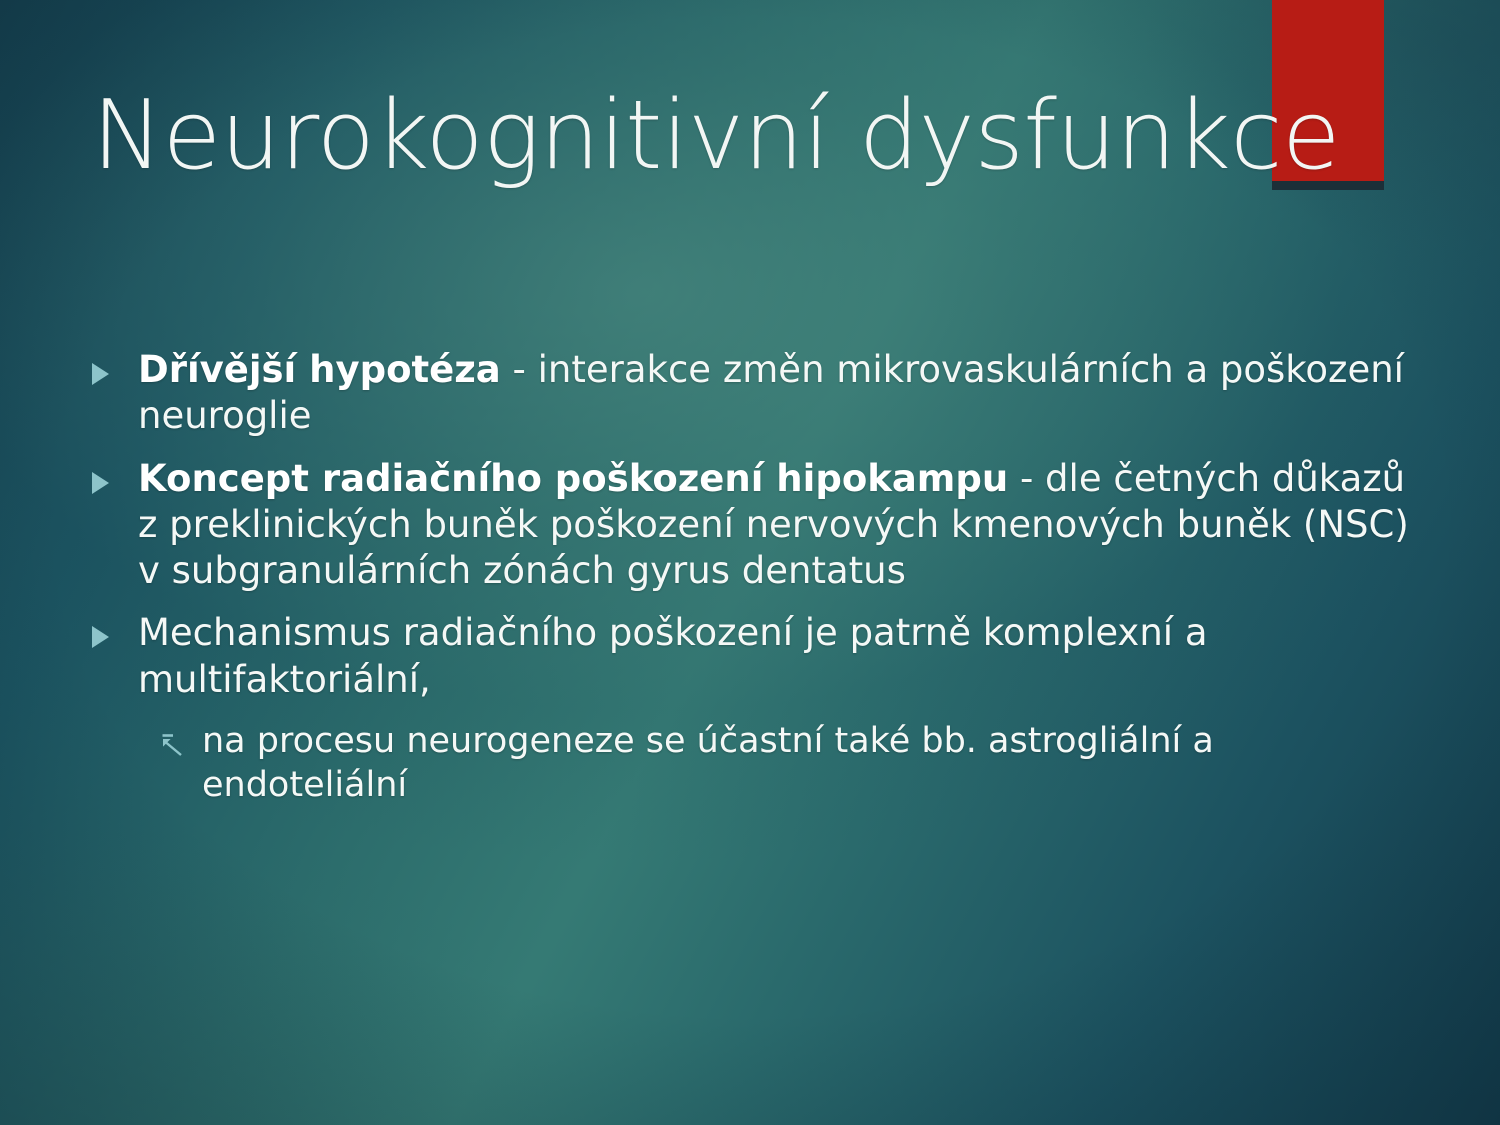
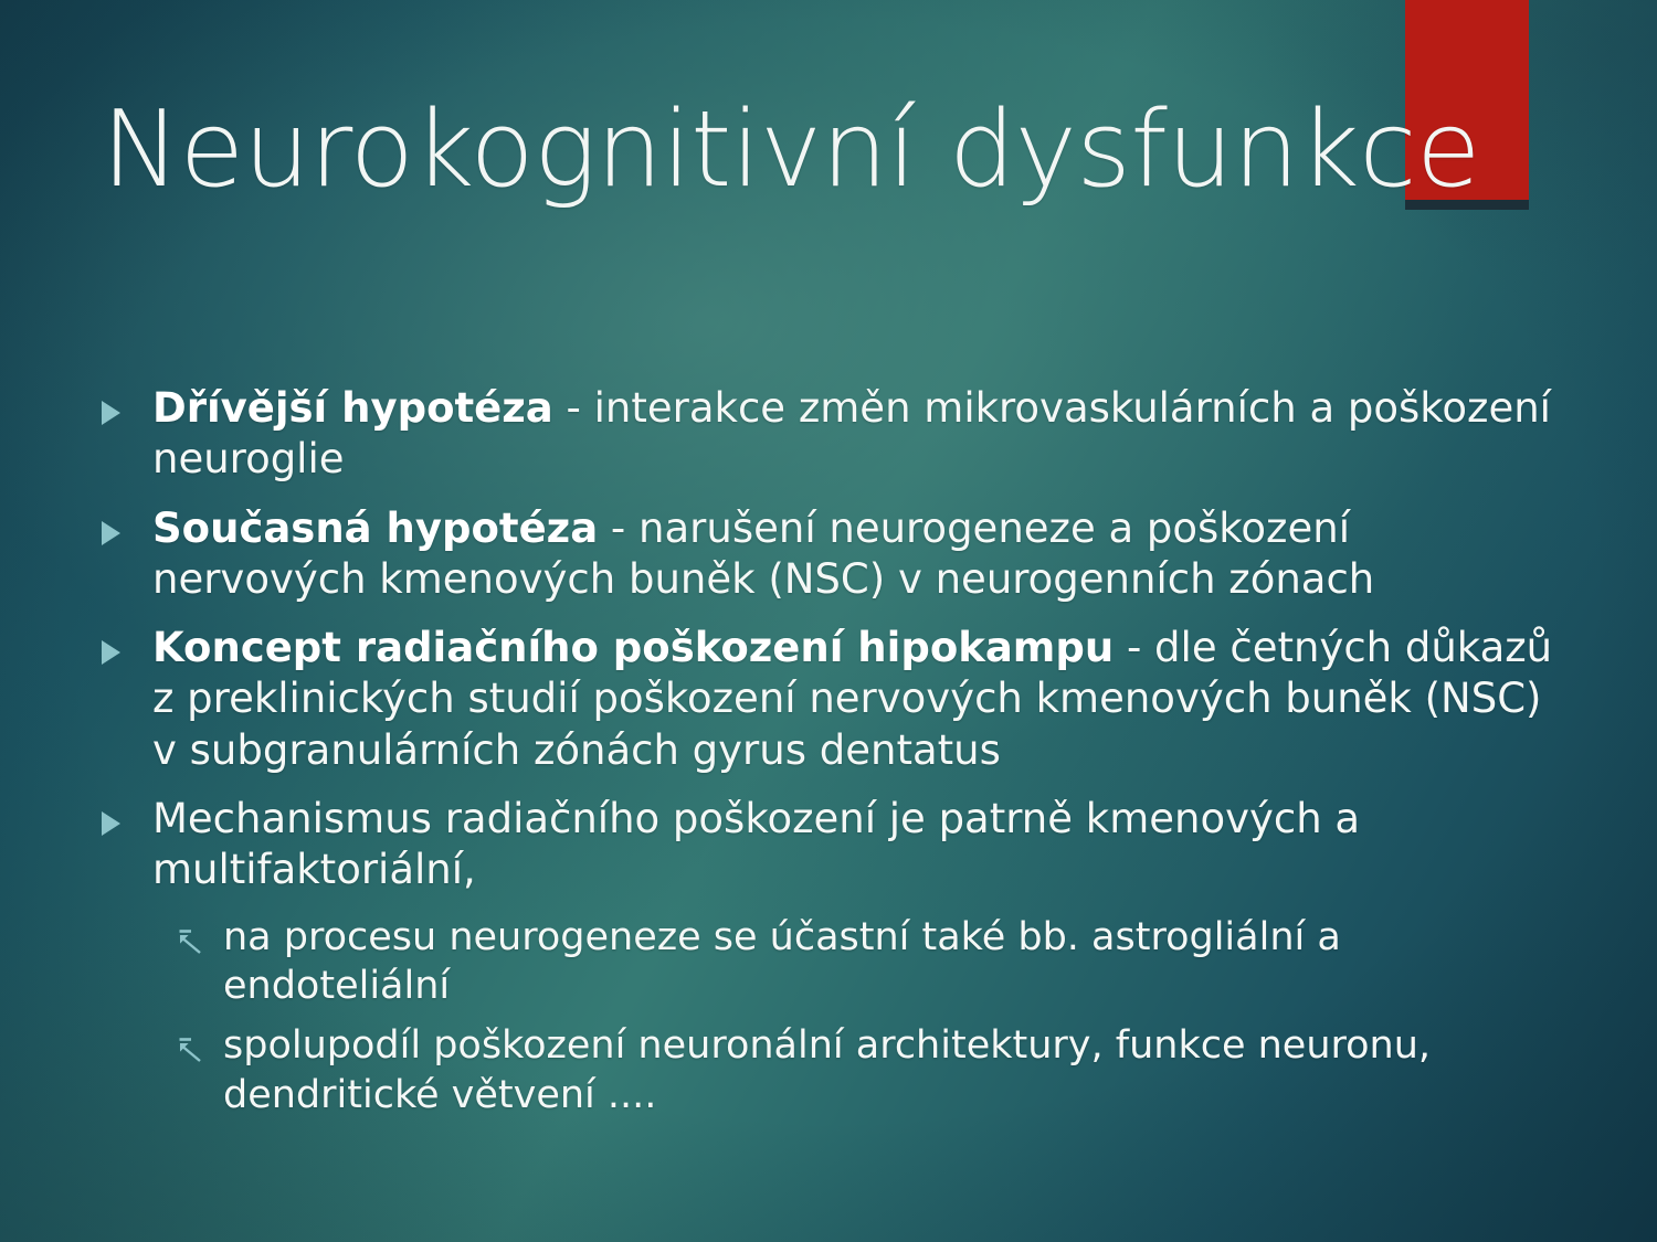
  Neurokognitivní dysfunkce
  Dřívější hypotéza - interakce změn mikrovaskulárních a poškození neuroglie
+ Současná hypotéza - narušení neurogeneze a poškození nervových kmenových buněk (NSC) v neurogenních zónach
- Koncept radiačního poškození hipokampu - dle četných důkazů z preklinických buněk poškození nervových kmenových buněk (NSC) v subgranulárních zónách gyrus dentatus
+ Koncept radiačního poškození hipokampu - dle četných důkazů z preklinických studií poškození nervových kmenových buněk (NSC) v subgranulárních zónách gyrus dentatus
- Mechanismus radiačního poškození je patrně komplexní a multifaktoriální,
+ Mechanismus radiačního poškození je patrně kmenových a multifaktoriální,
  na procesu neurogeneze se účastní také bb. astrogliální a endoteliální
+ spolupodíl poškození neuronální architektury, funkce neuronu, dendritické větvení ....
